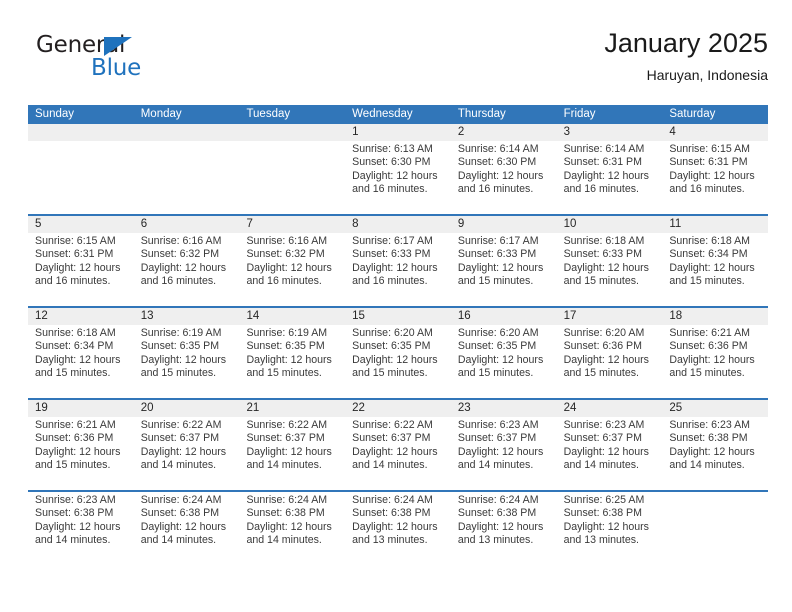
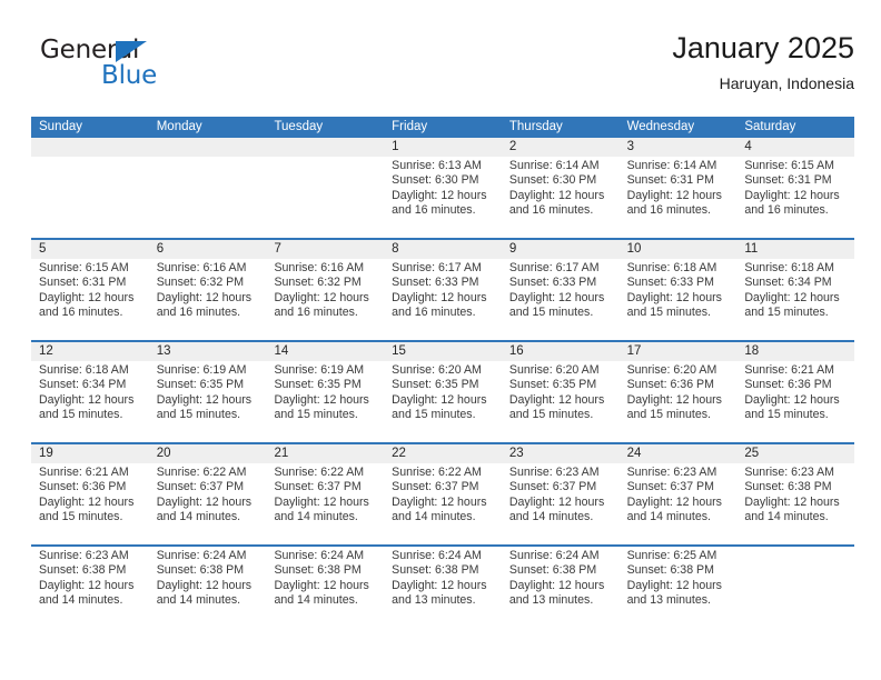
  General
  Blue
  January 2025
  Haruyan, Indonesia
  Sunday
  Monday
  Tuesday
- Wednesday
+ Friday
  Thursday
- Friday
+ Wednesday
  Saturday
  1
  2
  3
  4
  Sunrise: 6:13 AM
  Sunset: 6:30 PM
  Daylight: 12 hours
  and 16 minutes.
  Sunrise: 6:14 AM
  Sunset: 6:30 PM
  Daylight: 12 hours
  and 16 minutes.
  Sunrise: 6:14 AM
  Sunset: 6:31 PM
  Daylight: 12 hours
  and 16 minutes.
  Sunrise: 6:15 AM
  Sunset: 6:31 PM
  Daylight: 12 hours
  and 16 minutes.
  5
  6
  7
  8
  9
  10
  11
  Sunrise: 6:15 AM
  Sunset: 6:31 PM
  Daylight: 12 hours
  and 16 minutes.
  Sunrise: 6:16 AM
  Sunset: 6:32 PM
  Daylight: 12 hours
  and 16 minutes.
  Sunrise: 6:16 AM
  Sunset: 6:32 PM
  Daylight: 12 hours
  and 16 minutes.
  Sunrise: 6:17 AM
  Sunset: 6:33 PM
  Daylight: 12 hours
  and 16 minutes.
  Sunrise: 6:17 AM
  Sunset: 6:33 PM
  Daylight: 12 hours
  and 15 minutes.
  Sunrise: 6:18 AM
  Sunset: 6:33 PM
  Daylight: 12 hours
  and 15 minutes.
  Sunrise: 6:18 AM
  Sunset: 6:34 PM
  Daylight: 12 hours
  and 15 minutes.
  12
  13
  14
  15
  16
  17
  18
  Sunrise: 6:18 AM
  Sunset: 6:34 PM
  Daylight: 12 hours
  and 15 minutes.
  Sunrise: 6:19 AM
  Sunset: 6:35 PM
  Daylight: 12 hours
  and 15 minutes.
  Sunrise: 6:19 AM
  Sunset: 6:35 PM
  Daylight: 12 hours
  and 15 minutes.
  Sunrise: 6:20 AM
  Sunset: 6:35 PM
  Daylight: 12 hours
  and 15 minutes.
  Sunrise: 6:20 AM
  Sunset: 6:35 PM
  Daylight: 12 hours
  and 15 minutes.
  Sunrise: 6:20 AM
  Sunset: 6:36 PM
  Daylight: 12 hours
  and 15 minutes.
  Sunrise: 6:21 AM
  Sunset: 6:36 PM
  Daylight: 12 hours
  and 15 minutes.
  19
  20
  21
  22
  23
  24
  25
  Sunrise: 6:21 AM
  Sunset: 6:36 PM
  Daylight: 12 hours
  and 15 minutes.
  Sunrise: 6:22 AM
  Sunset: 6:37 PM
  Daylight: 12 hours
  and 14 minutes.
  Sunrise: 6:22 AM
  Sunset: 6:37 PM
  Daylight: 12 hours
  and 14 minutes.
  Sunrise: 6:22 AM
  Sunset: 6:37 PM
  Daylight: 12 hours
  and 14 minutes.
  Sunrise: 6:23 AM
  Sunset: 6:37 PM
  Daylight: 12 hours
  and 14 minutes.
  Sunrise: 6:23 AM
  Sunset: 6:37 PM
  Daylight: 12 hours
  and 14 minutes.
  Sunrise: 6:23 AM
  Sunset: 6:38 PM
  Daylight: 12 hours
  and 14 minutes.
  Sunrise: 6:23 AM
  Sunset: 6:38 PM
  Daylight: 12 hours
  and 14 minutes.
  Sunrise: 6:24 AM
  Sunset: 6:38 PM
  Daylight: 12 hours
  and 14 minutes.
  Sunrise: 6:24 AM
  Sunset: 6:38 PM
  Daylight: 12 hours
  and 14 minutes.
  Sunrise: 6:24 AM
  Sunset: 6:38 PM
  Daylight: 12 hours
  and 13 minutes.
  Sunrise: 6:24 AM
  Sunset: 6:38 PM
  Daylight: 12 hours
  and 13 minutes.
  Sunrise: 6:25 AM
  Sunset: 6:38 PM
  Daylight: 12 hours
  and 13 minutes.
